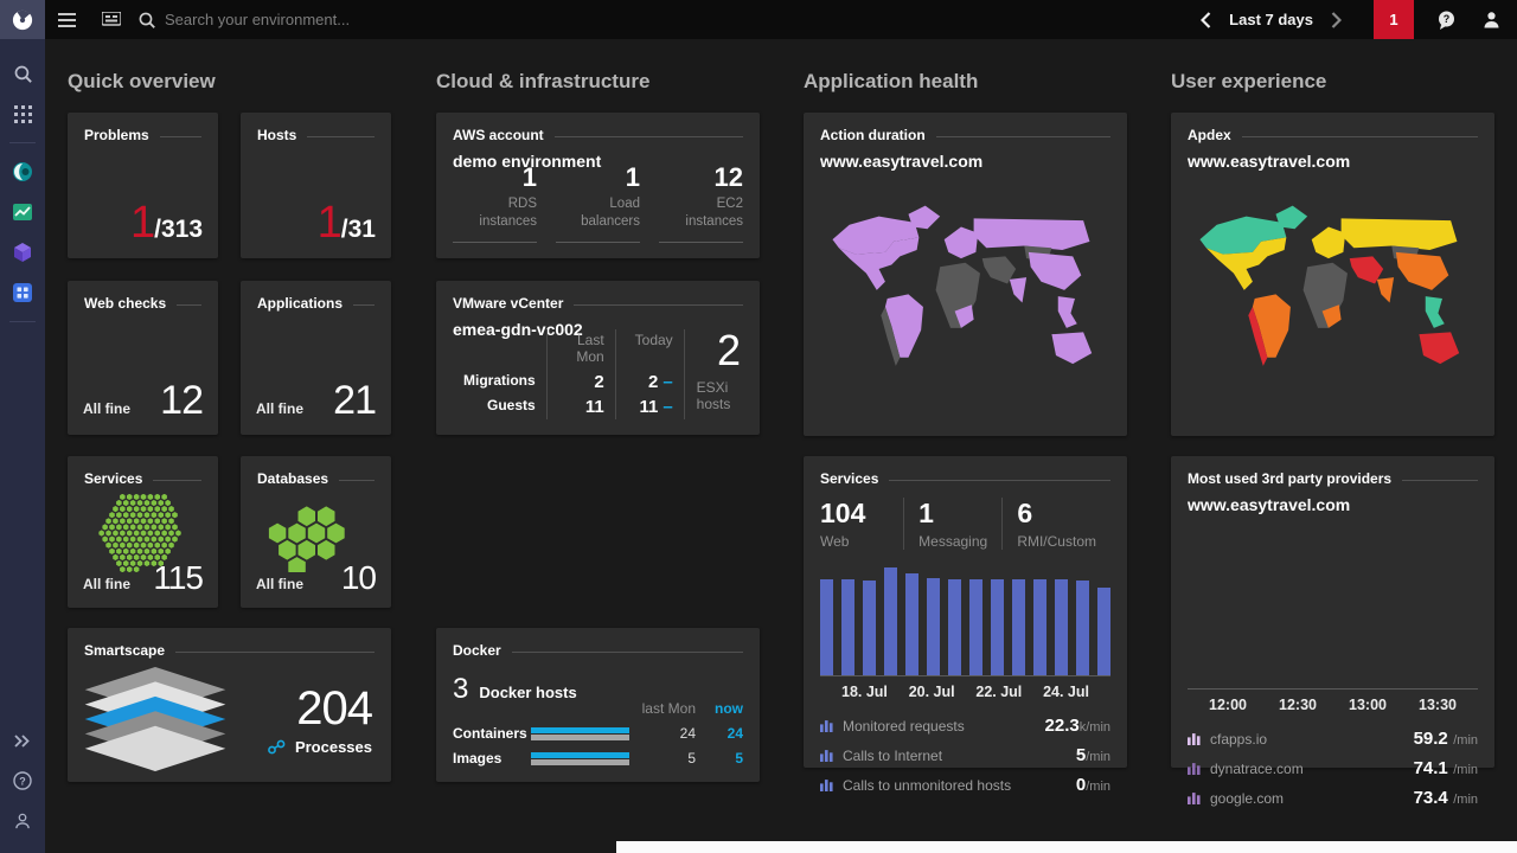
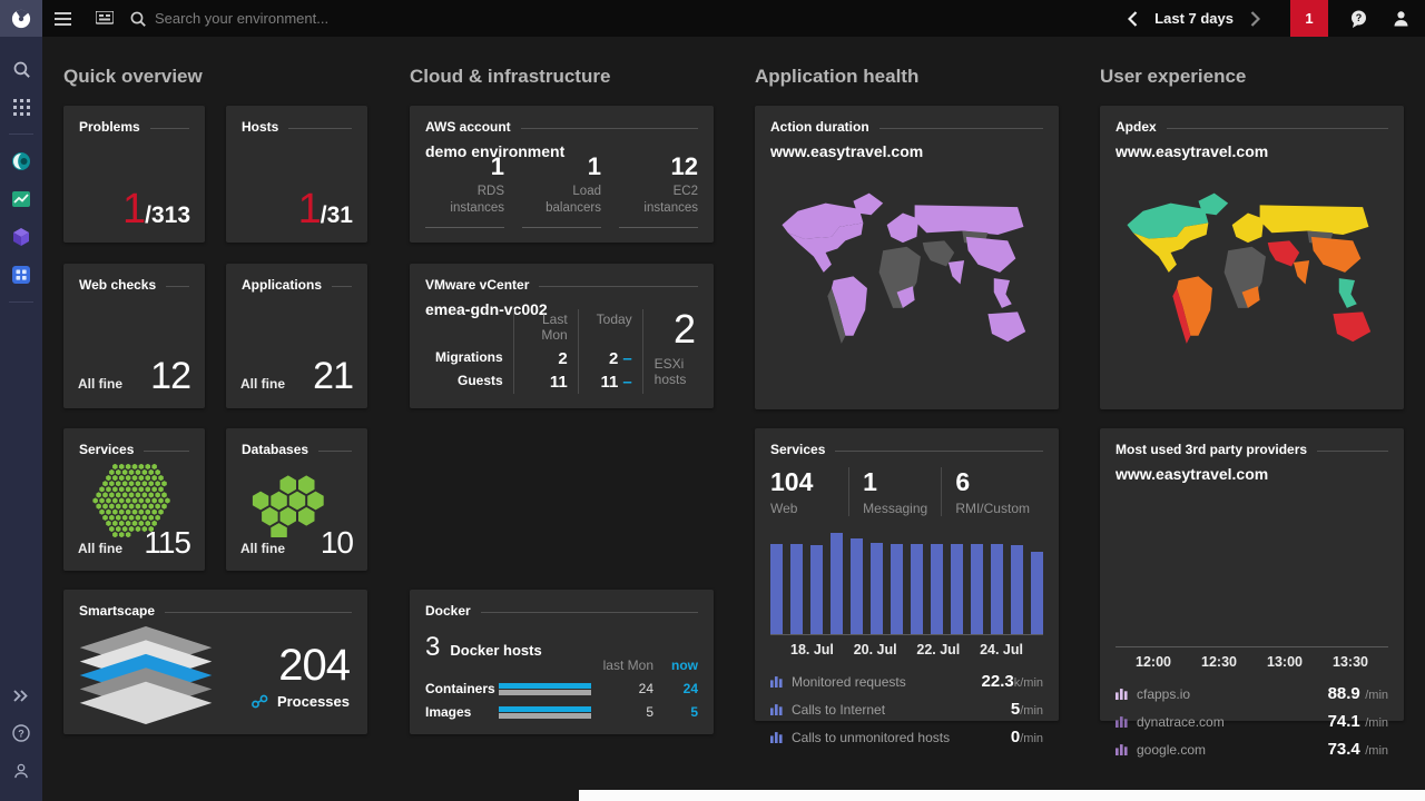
  Search your environment...
  Last 7 days
  1
  ?
  ?
  Quick overview
  Problems
  1
  /313
  Hosts
  1
  /31
  Web checks
  All fine
  12
  Applications
  All fine
  21
  Services
  All fine
  115
  Databases
  All fine
  10
  Smartscape
  204
  Processes
  Cloud & infrastructure
  AWS account
  demo environment
  1
  RDS instances
  1
  Load balancers
  12
  EC2 instances
  VMware vCenter
  emea-gdn-vc002
  Last Mon
  Today
  Migrations
  2
  2 –
  Guests
  11
  11 –
  2
  ESXi hosts
  Docker
  3
  Docker hosts
  last Mon
  now
  Containers
  24
  24
  Images
  5
  5
  Application health
  Action duration
  www.easytravel.com
  Services
  104
  Web
  1
  Messaging
  6
  RMI/Custom
  18. Jul
  20. Jul
  22. Jul
  24. Jul
  Monitored requests
  22.3k/min
  Calls to Internet
  5/min
  Calls to unmonitored hosts
  0/min
  User experience
  Apdex
  www.easytravel.com
  Most used 3rd party providers
  www.easytravel.com
  12:00
  12:30
  13:00
  13:30
  cfapps.io
- 59.2 /min
+ 88.9 /min
  dynatrace.com
  74.1 /min
  google.com
  73.4 /min
